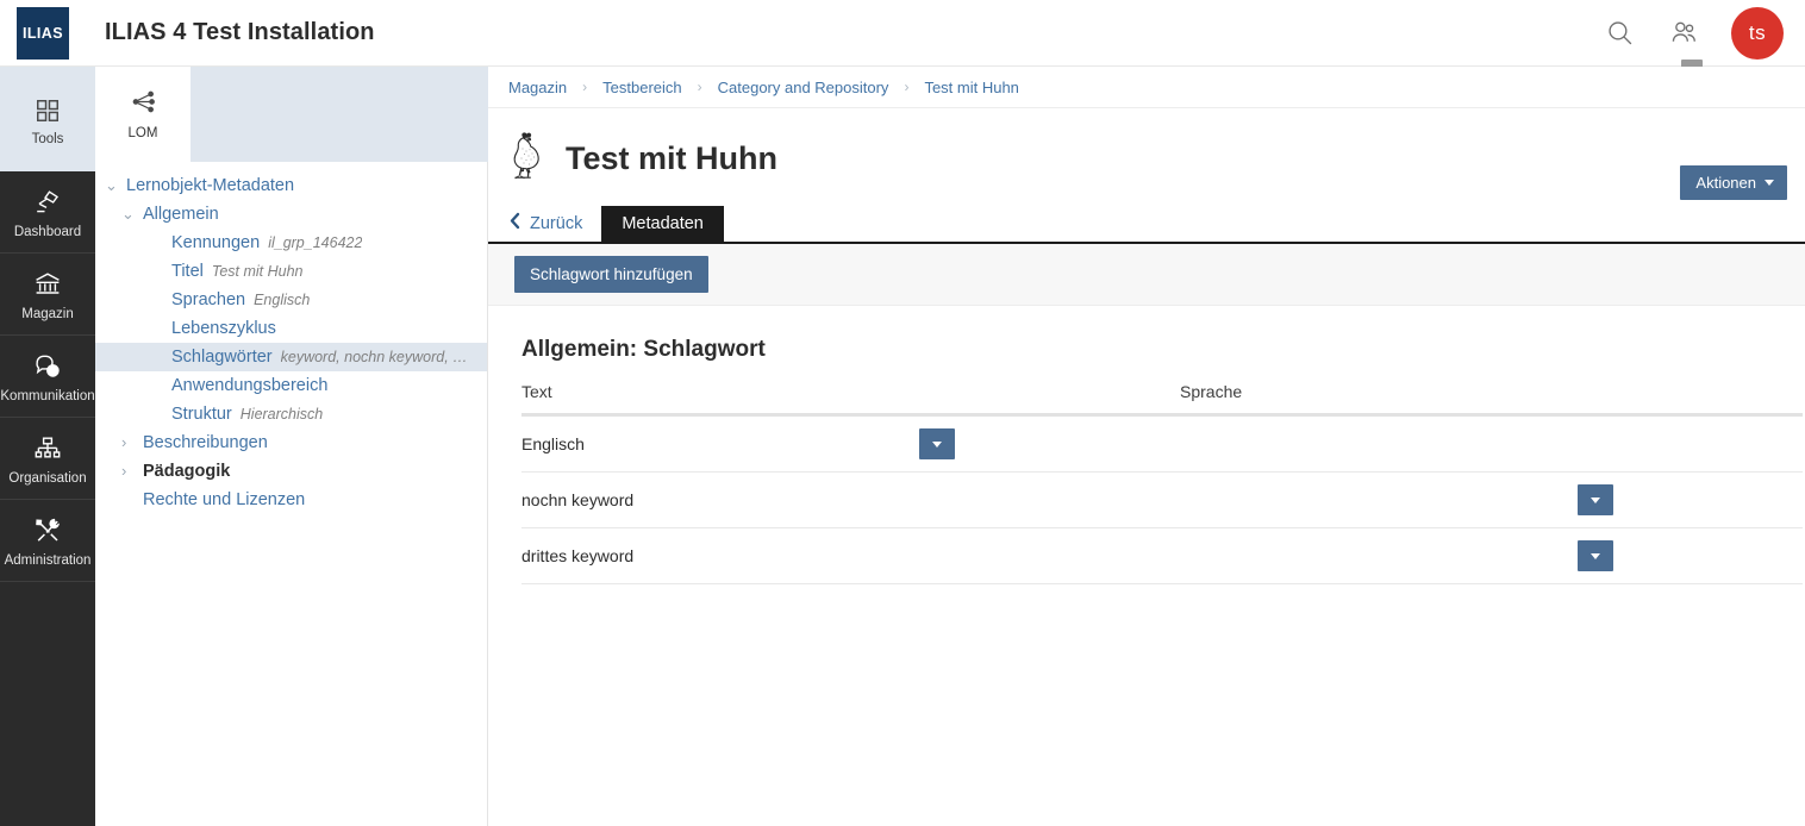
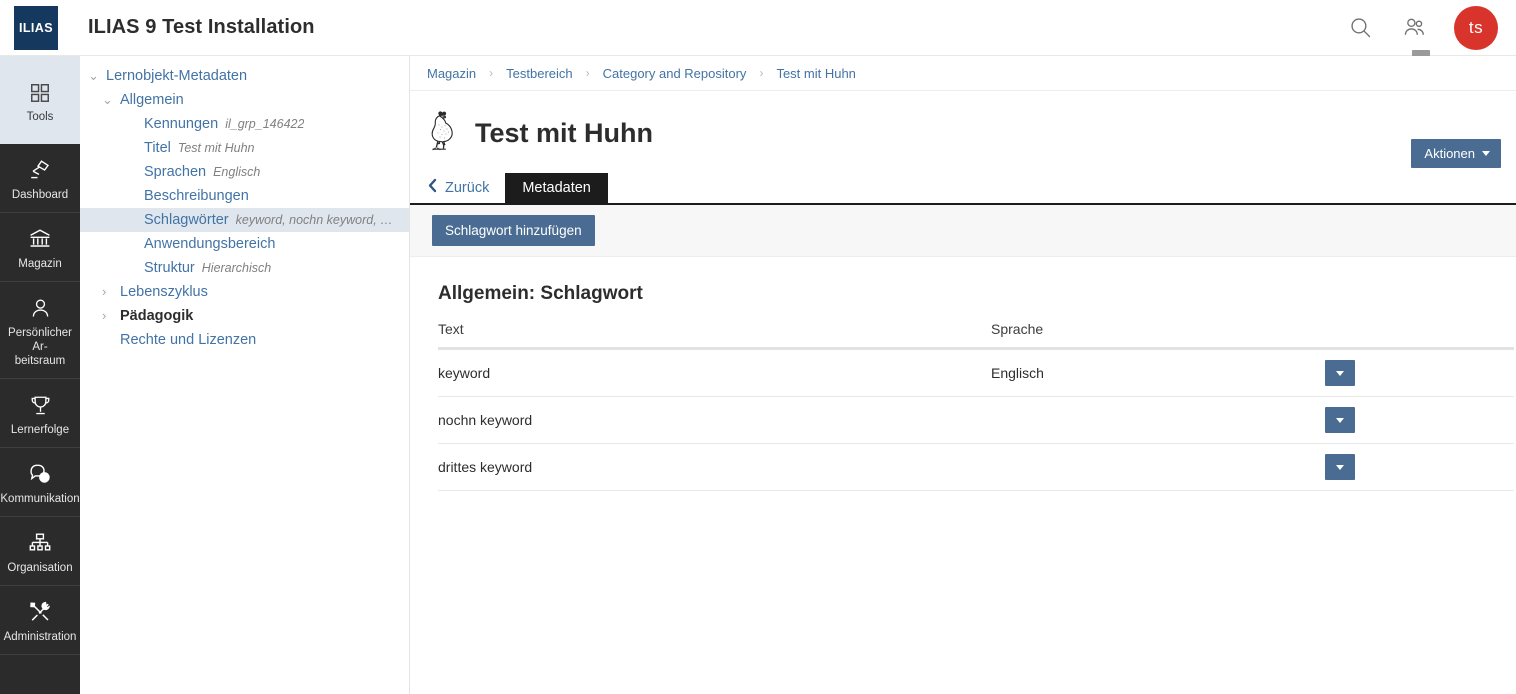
  ILIAS
- ILIAS 4 Test Installation
+ ILIAS 9 Test Installation
  ts
  Tools
  Dashboard
  Magazin
+ Persönlicher Ar-
+ beitsraum
+ Lernerfolge
  Kommunikation
  Organisation
  Administration
- LOM
  ⌄
  Lernobjekt-Metadaten
  ⌄
  Allgemein
  Kennungen
  il_grp_146422
  Titel
  Test mit Huhn
  Sprachen
  Englisch
- Lebenszyklus
+ Beschreibungen
  Schlagwörter
  keyword, nochn keyword, drit
  Anwendungsbereich
  Struktur
  Hierarchisch
  ›
- Beschreibungen
+ Lebenszyklus
  ›
  Pädagogik
  Rechte und Lizenzen
  Magazin
  ›
  Testbereich
  ›
  Category and Repository
  ›
  Test mit Huhn
  Test mit Huhn
  Aktionen
  Zurück
  Metadaten
  Schlagwort hinzufügen
  Allgemein: Schlagwort
  Text
  Sprache
+ keyword
  Englisch
  nochn keyword
  drittes keyword
